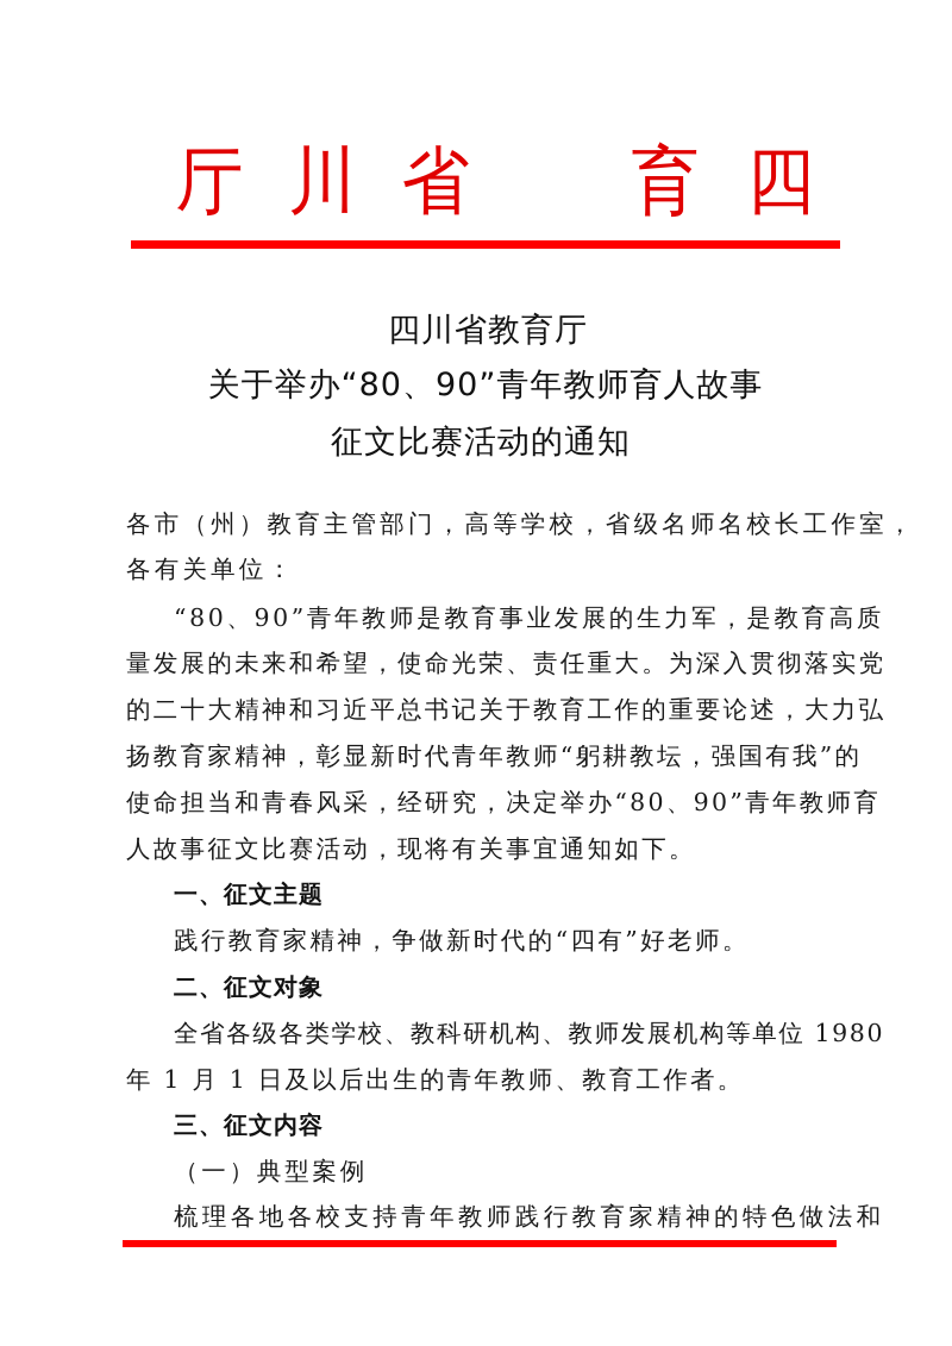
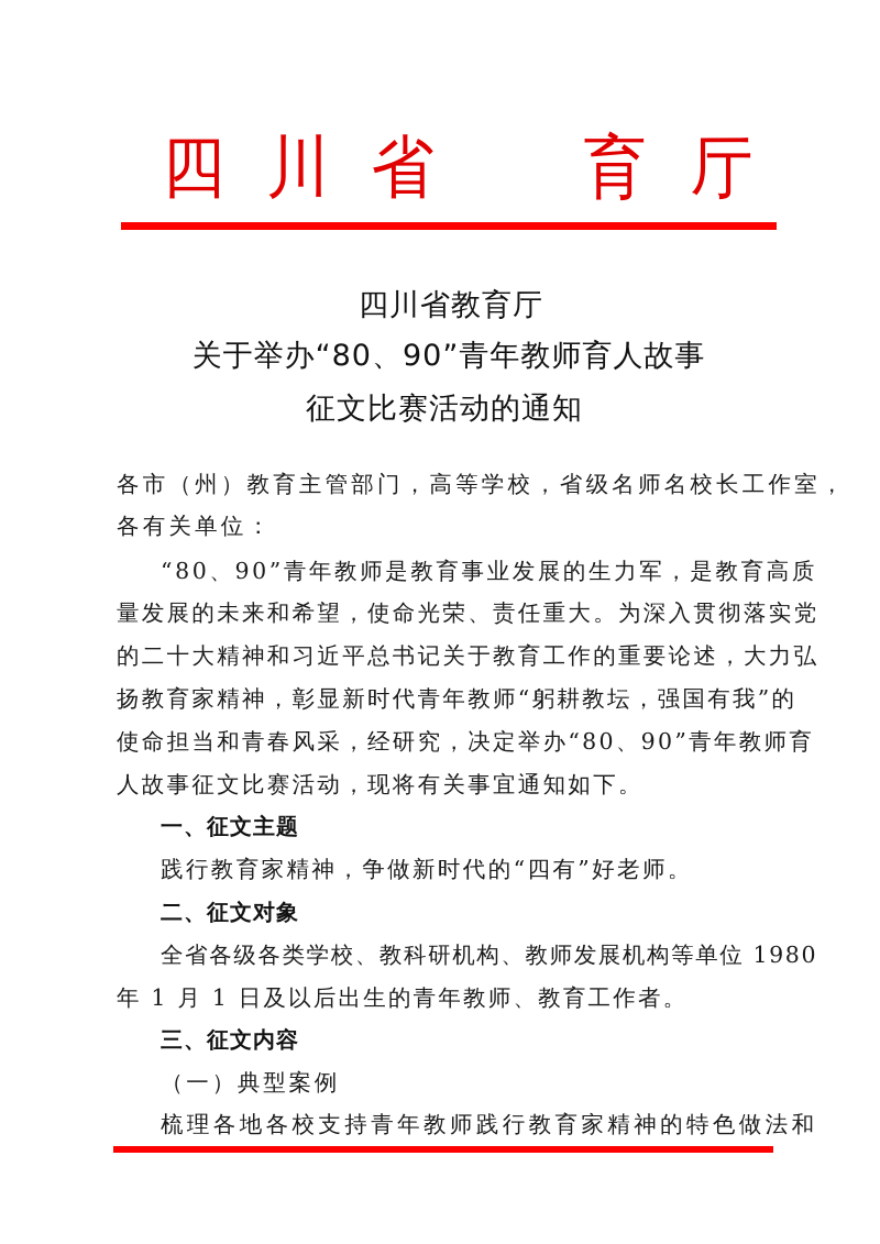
- 厅
+ 四
  川
  省
  育
- 四
+ 厅
  四川省教育厅
  关于举办“80、90”青年教师育人故事
  征文比赛活动的通知
  各市（州）教育主管部门，高等学校，省级名师名校长工作室，
  各有关单位：
  “80、90”青年教师是教育事业发展的生力军，是教育高质
  量发展的未来和希望，使命光荣、责任重大。为深入贯彻落实党
  的二十大精神和习近平总书记关于教育工作的重要论述，大力弘
  扬教育家精神，彰显新时代青年教师“躬耕教坛，强国有我”的
  使命担当和青春风采，经研究，决定举办“80、90”青年教师育
  人故事征文比赛活动，现将有关事宜通知如下。
  一、征文主题
  践行教育家精神，争做新时代的“四有”好老师。
  二、征文对象
  全省各级各类学校、教科研机构、教师发展机构等单位 1980
  年 1 月 1 日及以后出生的青年教师、教育工作者。
  三、征文内容
  （一）典型案例
  梳理各地各校支持青年教师践行教育家精神的特色做法和
